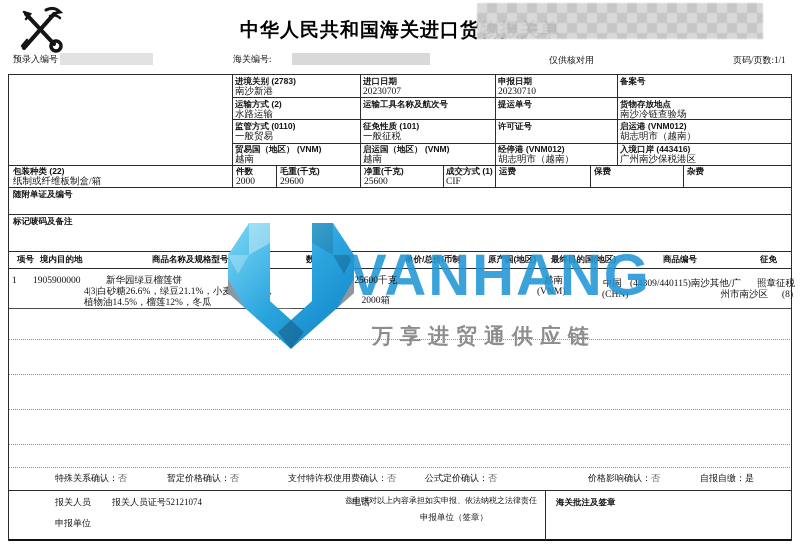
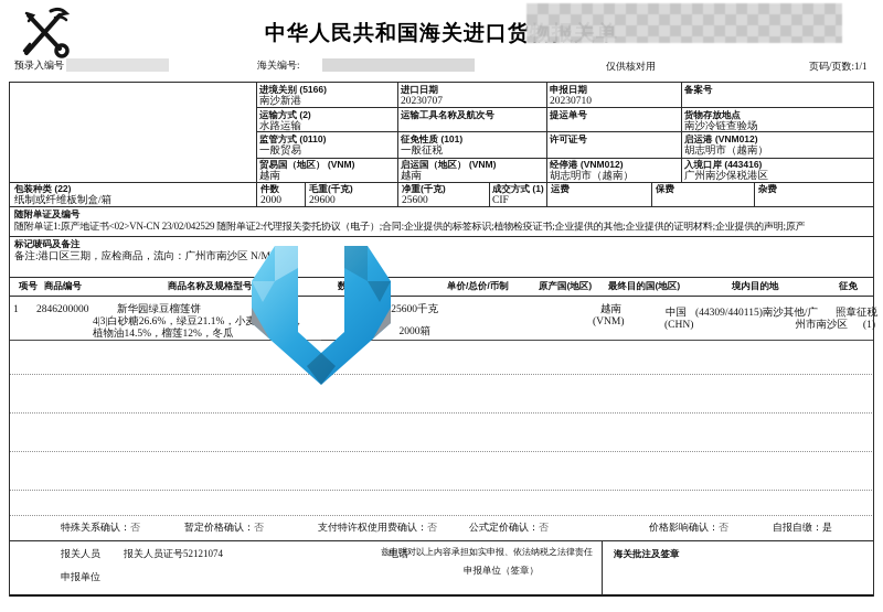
  中华人民共和国海关进口货
  预录入编号
  海关编号:
  仅供核对用
  页码/页数:1/1
- 进境关别 (2783)
+ 进境关别 (5166)
  南沙新港
  进口日期
  20230707
  申报日期
  20230710
  备案号
  运输方式 (2)
  水路运输
  运输工具名称及航次号
  提运单号
  货物存放地点
  南沙冷链查验场
  监管方式 (0110)
  一般贸易
  征免性质 (101)
  一般征税
  许可证号
  启运港 (VNM012)
  胡志明市（越南）
  贸易国（地区） (VNM)
  越南
  启运国（地区） (VNM)
  越南
  经停港 (VNM012)
  胡志明市（越南）
  入境口岸 (443416)
  广州南沙保税港区
  包装种类 (22)
  纸制或纤维板制盒/箱
  件数
  2000
  毛重(千克)
  29600
  净重(千克)
  25600
  成交方式 (1)
  CIF
  运费
  保费
  杂费
  随附单证及编号
+ 随附单证1:原产地证书<02>VN-CN 23/02/042529 随附单证2:代理报关委托协议（电子）;合同:企业提供的标签标识;植物检疫证书;企业提供的其他;企业提供的证明材料;企业提供的声明;原产
  标记唛码及备注
+ 备注:港口区三期，应检商品，流向：广州市南沙区 N/M
  项号
- 境内目的地
+ 商品编号
  商品名称及规格型号
  单价/总价/币制
  原产国(地区)
  最终目的国(地区)
- 商品编号
+ 境内目的地
  征免
  1
- 1905900000
+ 2846200000
  新华园绿豆榴莲饼
  4|3|白砂糖26.6%，绿豆21.1%，小麦，
  植物油14.5%，榴莲12%，冬瓜
  25600千克
  2000箱
  越南
  (VNM)
  中国
  (CHN)
  (44309/440115)南沙其他/广
  州市南沙区
  照章征税
- (8)
+ (1)
- VANHANG
- 万享进贸通供应链
  特殊关系确认：否
  暂定价格确认：否
  支付特许权使用费确认：否
  公式定价确认：否
  价格影响确认：否
  自报自缴：是
  报关人员
  报关人员证号52121074
  电话
  兹申明对以上内容承担如实申报、依法纳税之法律责任
  申报单位（签章）
  申报单位
  海关批注及签章
